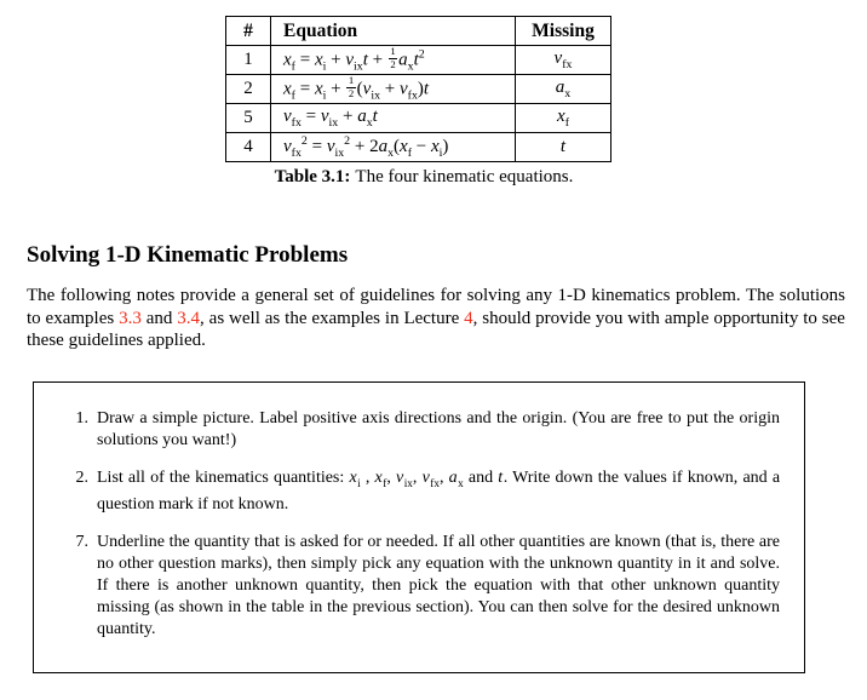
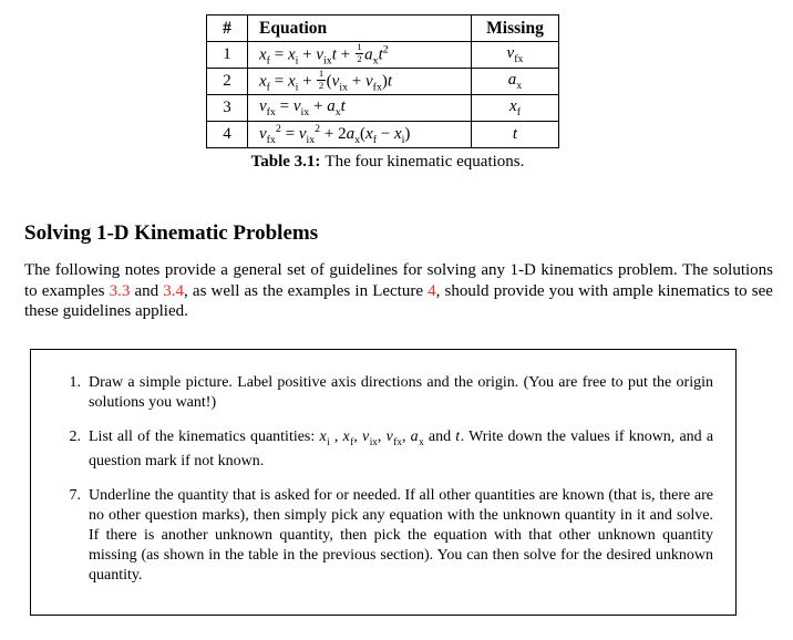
  #	Equation	Missing
  1	xf = xi + vixt + 12 axt2	vfx
  2	xf = xi + 12 (vix + vfx)t	ax
- 5	vfx = vix + axt	xf
+ 3	vfx = vix + axt	xf
  4	vfx2 = vix2 + 2ax(xf − xi)	t
  Table 3.1: The four kinematic equations.
  Solving 1-D Kinematic Problems
- The following notes provide a general set of guidelines for solving any 1-D kinematics problem. The solutions to examples 3.3 and 3.4, as well as the examples in Lecture 4, should provide you with ample opportunity to see these guidelines applied.
+ The following notes provide a general set of guidelines for solving any 1-D kinematics problem. The solutions to examples 3.3 and 3.4, as well as the examples in Lecture 4, should provide you with ample kinematics to see these guidelines applied.
  1.
  Draw a simple picture. Label positive axis directions and the origin. (You are free to put the origin solutions you want!)
  2.
  List all of the kinematics quantities: xi , xf, vix, vfx, ax and t. Write down the values if known, and a question mark if not known.
  7.
  Underline the quantity that is asked for or needed. If all other quantities are known (that is, there are no other question marks), then simply pick any equation with the unknown quantity in it and solve. If there is another unknown quantity, then pick the equation with that other unknown quantity missing (as shown in the table in the previous section). You can then solve for the desired unknown quantity.
